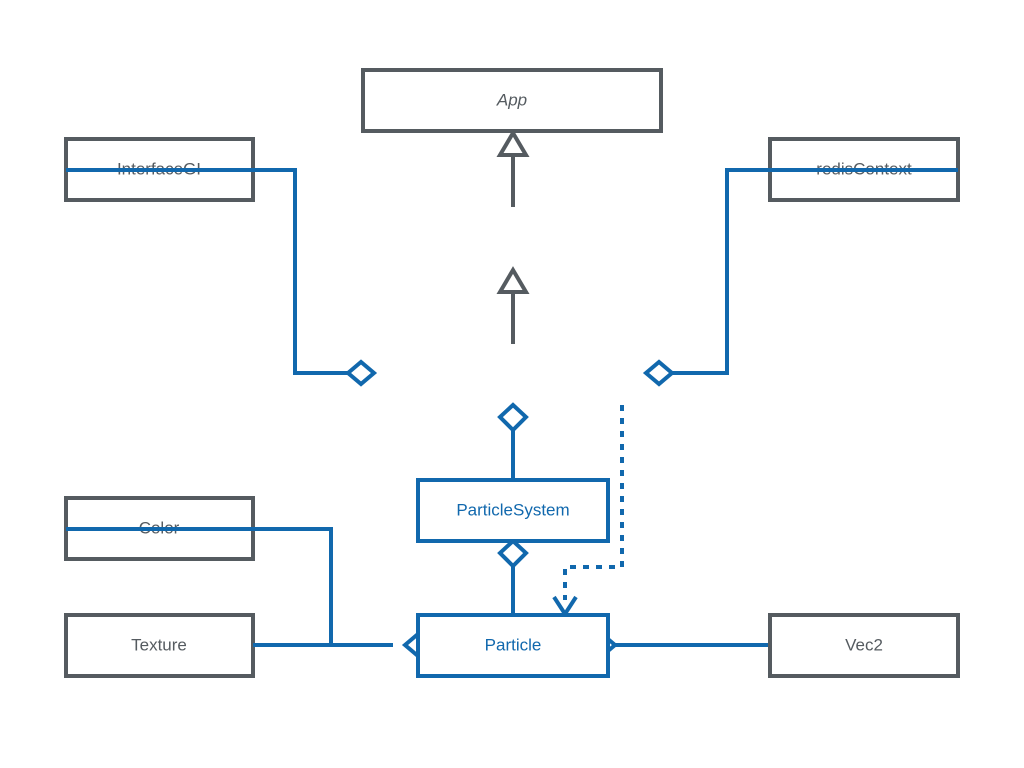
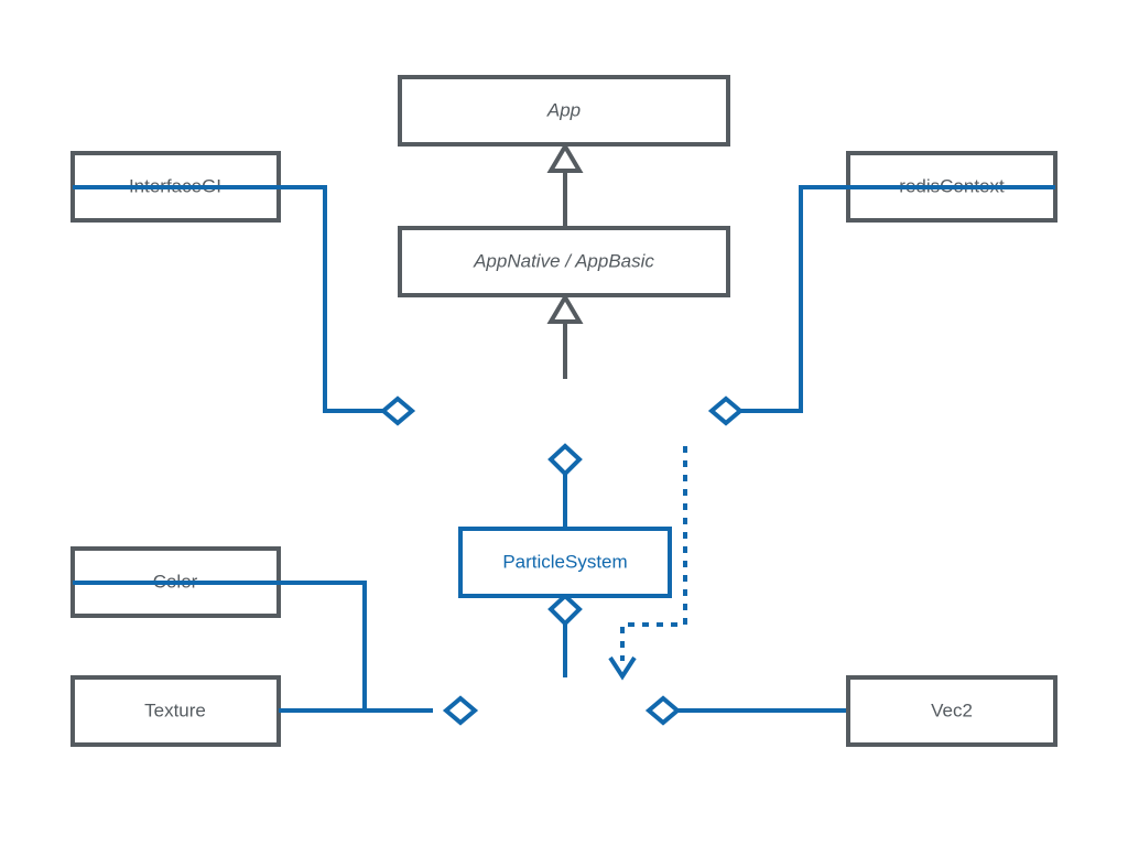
  App
+ AppNative / AppBasic
  ParticleSystem
  Texture
- Particle
  Vec2
